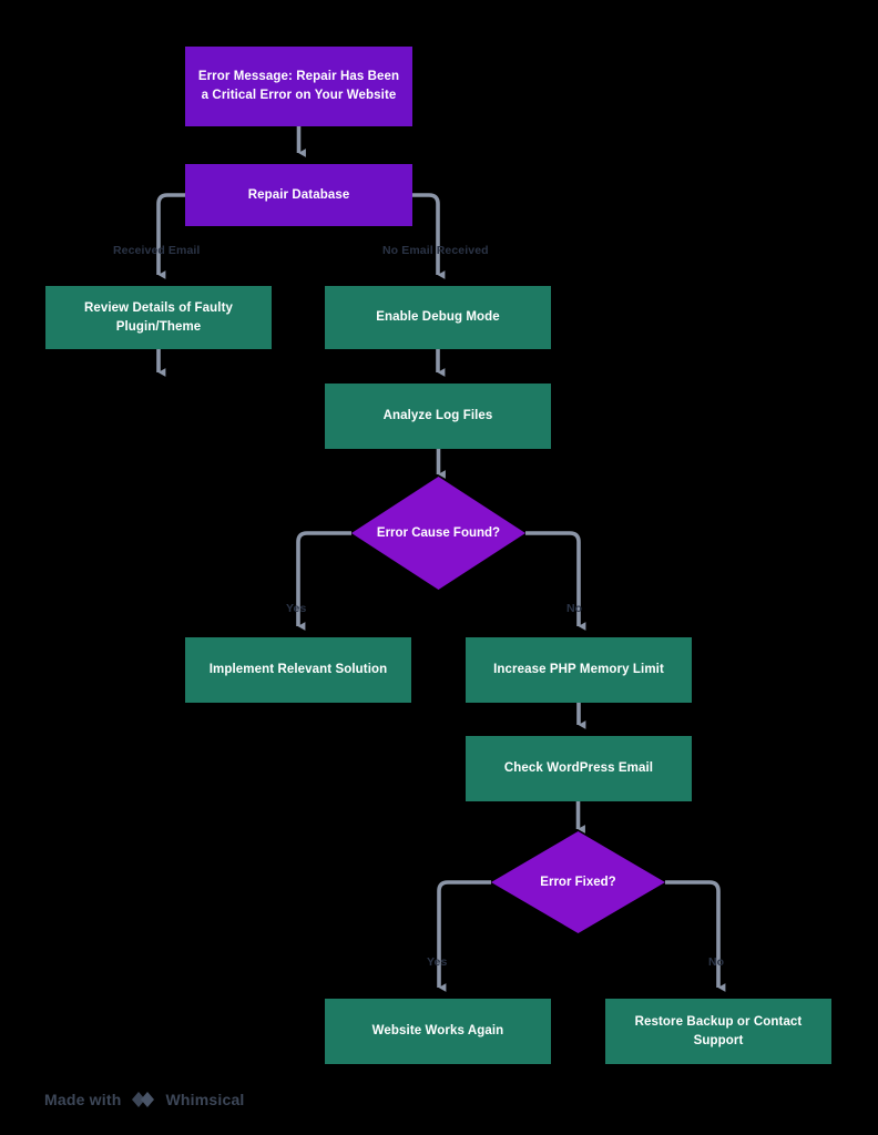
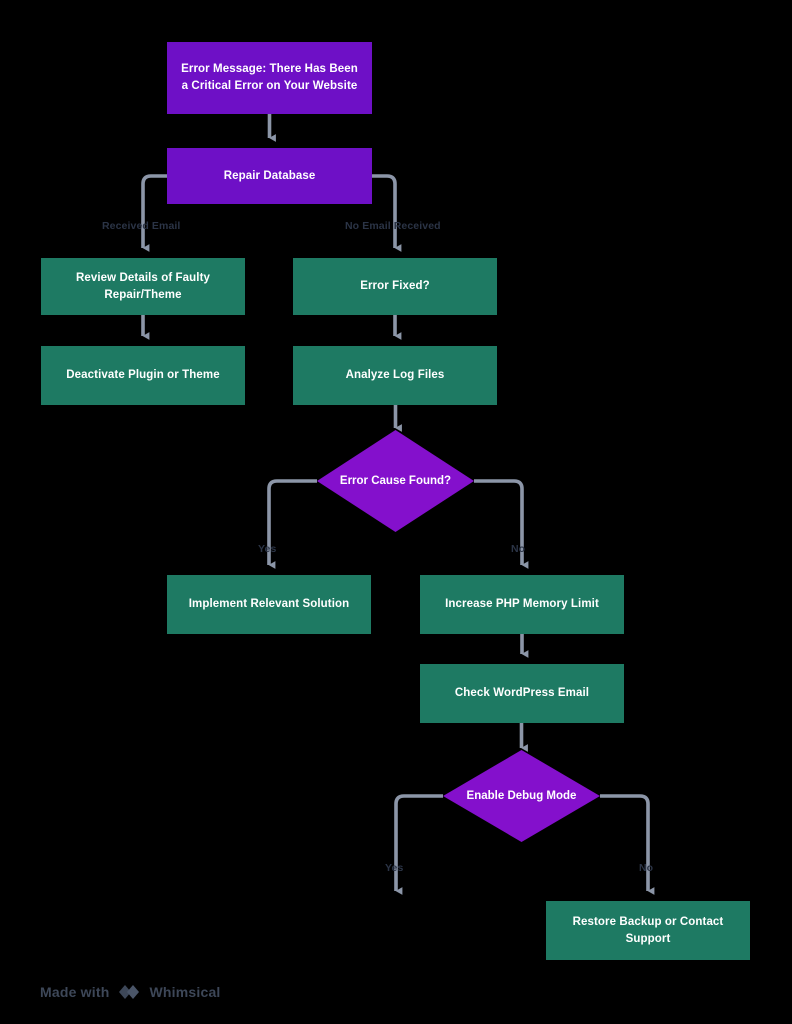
- Error Message: Repair Has Been a Critical Error on Your Website
+ Error Message: There Has Been a Critical Error on Your Website
  Repair Database
- Review Details of Faulty Plugin/Theme
+ Review Details of Faulty Repair/Theme
- Enable Debug Mode
+ Error Fixed?
+ Deactivate Plugin or Theme
  Analyze Log Files
  Error Cause Found?
  Implement Relevant Solution
  Increase PHP Memory Limit
  Check WordPress Email
- Error Fixed?
+ Enable Debug Mode
- Website Works Again
  Restore Backup or Contact Support
  Received Email
  No Email Received
  Yes
  No
  Yes
  No
  Made with
  Whimsical
